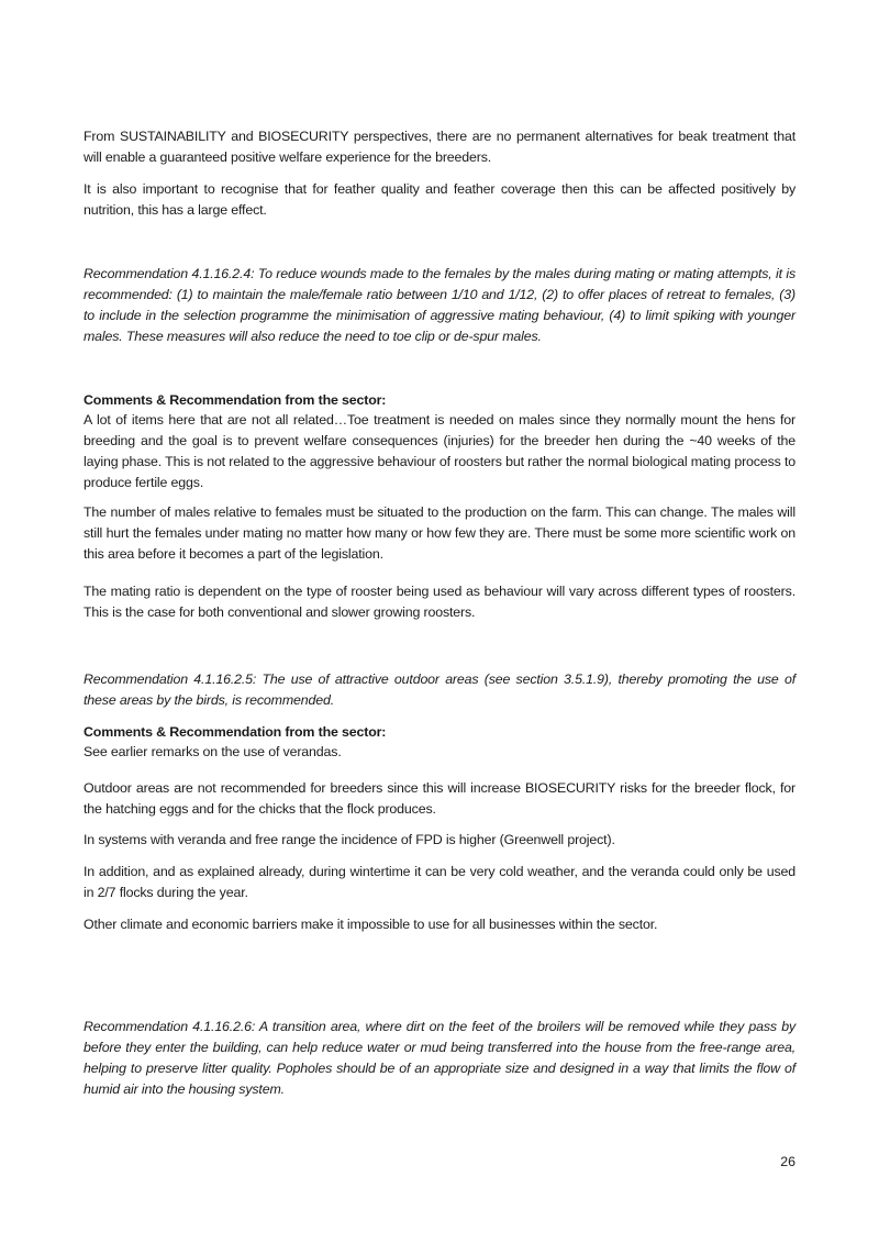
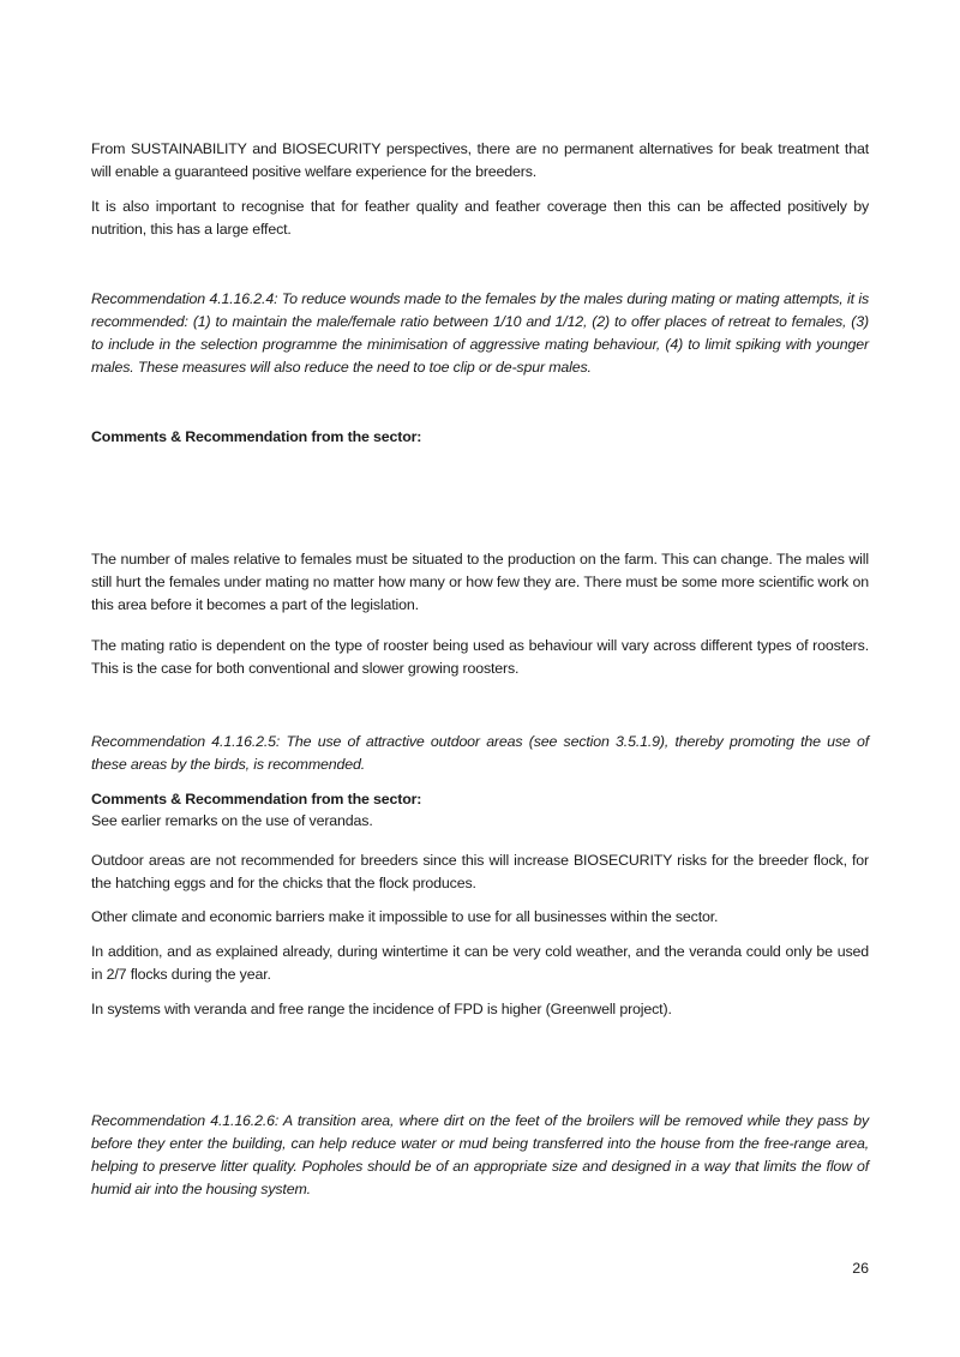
  From SUSTAINABILITY and BIOSECURITY perspectives, there are no permanent alternatives for beak treatment that will enable a guaranteed positive welfare experience for the breeders.
  It is also important to recognise that for feather quality and feather coverage then this can be affected positively by nutrition, this has a large effect.
  Recommendation 4.1.16.2.4: To reduce wounds made to the females by the males during mating or mating attempts, it is recommended: (1) to maintain the male/female ratio between 1/10 and 1/12, (2) to offer places of retreat to females, (3) to include in the selection programme the minimisation of aggressive mating behaviour, (4) to limit spiking with younger males. These measures will also reduce the need to toe clip or de-spur males.
  Comments & Recommendation from the sector:
- A lot of items here that are not all related…Toe treatment is needed on males since they normally mount the hens for breeding and the goal is to prevent welfare consequences (injuries) for the breeder hen during the ~40 weeks of the laying phase. This is not related to the aggressive behaviour of roosters but rather the normal biological mating process to produce fertile eggs.
  The number of males relative to females must be situated to the production on the farm. This can change. The males will still hurt the females under mating no matter how many or how few they are. There must be some more scientific work on this area before it becomes a part of the legislation.
  The mating ratio is dependent on the type of rooster being used as behaviour will vary across different types of roosters. This is the case for both conventional and slower growing roosters.
  Recommendation 4.1.16.2.5: The use of attractive outdoor areas (see section 3.5.1.9), thereby promoting the use of these areas by the birds, is recommended.
  Comments & Recommendation from the sector:
  See earlier remarks on the use of verandas.
  Outdoor areas are not recommended for breeders since this will increase BIOSECURITY risks for the breeder flock, for the hatching eggs and for the chicks that the flock produces.
- In systems with veranda and free range the incidence of FPD is higher (Greenwell project).
+ Other climate and economic barriers make it impossible to use for all businesses within the sector.
  In addition, and as explained already, during wintertime it can be very cold weather, and the veranda could only be used in 2/7 flocks during the year.
- Other climate and economic barriers make it impossible to use for all businesses within the sector.
+ In systems with veranda and free range the incidence of FPD is higher (Greenwell project).
  Recommendation 4.1.16.2.6: A transition area, where dirt on the feet of the broilers will be removed while they pass by before they enter the building, can help reduce water or mud being transferred into the house from the free-range area, helping to preserve litter quality. Popholes should be of an appropriate size and designed in a way that limits the flow of humid air into the housing system.
  26
